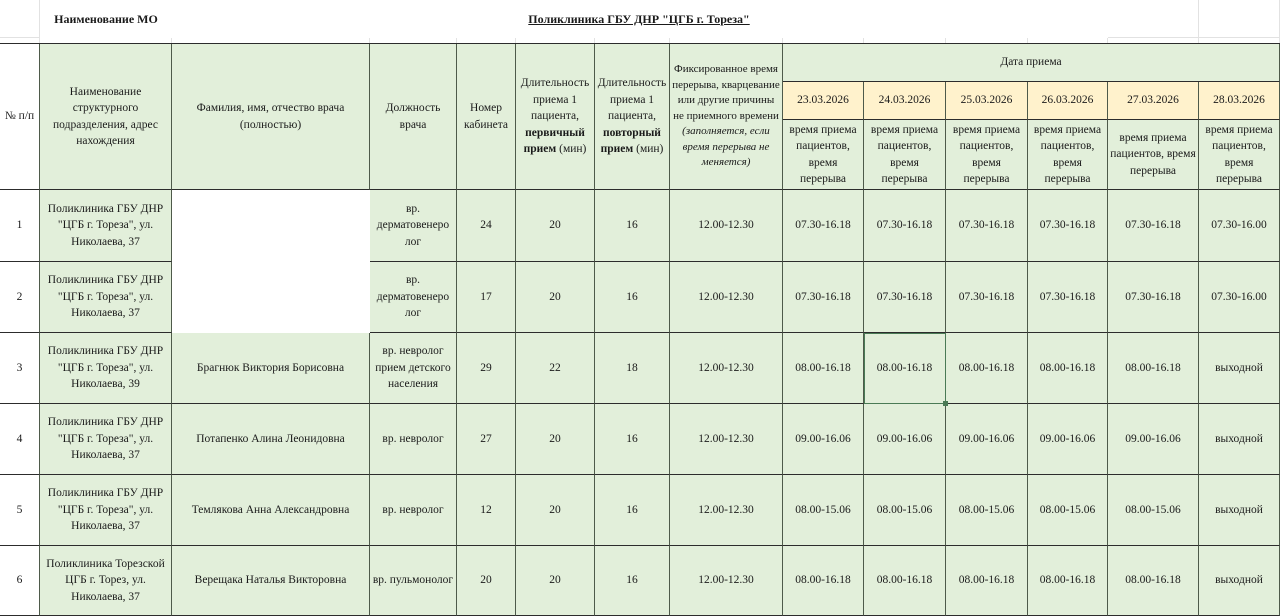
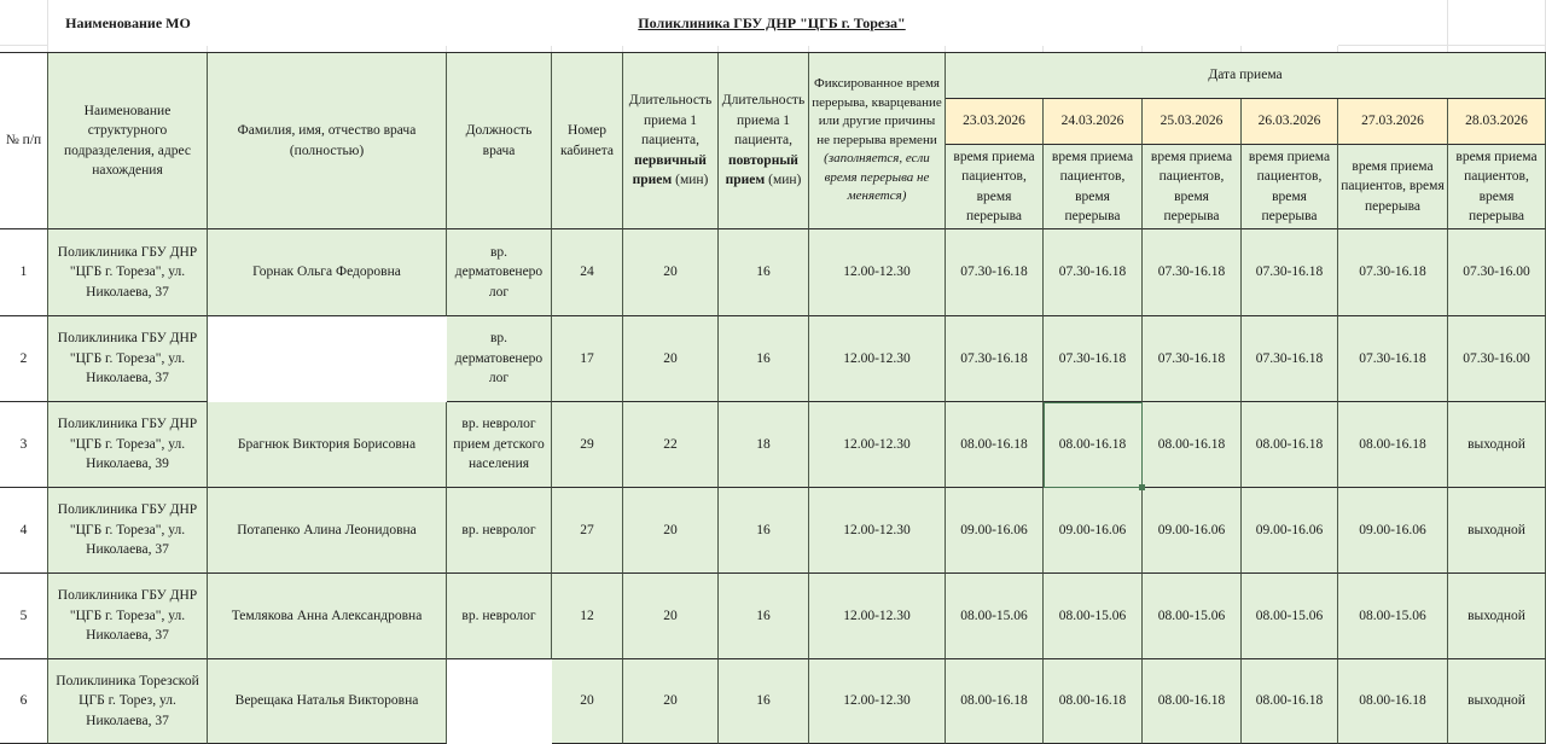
  Наименование МО
  Поликлиника ГБУ ДНР "ЦГБ г. Тореза"
  № п/п
  Наименование структурного подразделения, адрес нахождения
  Фамилия, имя, отчество врача (полностью)
  Должность врача
  Номер кабинета
  Длительность приема 1 пациента, первичный прием (мин)
  Длительность приема 1 пациента, повторный прием (мин)
- Фиксированное время перерыва, кварцевание или другие причины не приемного времени (заполняется, если время перерыва не меняется)
+ Фиксированное время перерыва, кварцевание или другие причины не перерыва времени (заполняется, если время перерыва не меняется)
  Дата приема
  23.03.2026
  время приема пациентов, время перерыва
  24.03.2026
  время приема пациентов, время перерыва
  25.03.2026
  время приема пациентов, время перерыва
  26.03.2026
  время приема пациентов, время перерыва
  27.03.2026
  время приема пациентов, время перерыва
  28.03.2026
  время приема пациентов, время перерыва
  1
  Поликлиника ГБУ ДНР "ЦГБ г. Тореза", ул. Николаева, 37
+ Горнак Ольга Федоровна
  вр. дерматовенеро лог
  24
  20
  16
  12.00-12.30
  07.30-16.18
  07.30-16.18
  07.30-16.18
  07.30-16.18
  07.30-16.18
  07.30-16.00
  2
  Поликлиника ГБУ ДНР "ЦГБ г. Тореза", ул. Николаева, 37
  вр. дерматовенеро лог
  17
  20
  16
  12.00-12.30
  07.30-16.18
  07.30-16.18
  07.30-16.18
  07.30-16.18
  07.30-16.18
  07.30-16.00
  3
  Поликлиника ГБУ ДНР "ЦГБ г. Тореза", ул. Николаева, 39
  Брагнюк Виктория Борисовна
  вр. невролог прием детского населения
  29
  22
  18
  12.00-12.30
  08.00-16.18
  08.00-16.18
  08.00-16.18
  08.00-16.18
  08.00-16.18
  выходной
  4
  Поликлиника ГБУ ДНР "ЦГБ г. Тореза", ул. Николаева, 37
  Потапенко Алина Леонидовна
  вр. невролог
  27
  20
  16
  12.00-12.30
  09.00-16.06
  09.00-16.06
  09.00-16.06
  09.00-16.06
  09.00-16.06
  выходной
  5
  Поликлиника ГБУ ДНР "ЦГБ г. Тореза", ул. Николаева, 37
  Темлякова Анна Александровна
  вр. невролог
  12
  20
  16
  12.00-12.30
  08.00-15.06
  08.00-15.06
  08.00-15.06
  08.00-15.06
  08.00-15.06
  выходной
  6
  Поликлиника Торезской ЦГБ г. Торез, ул. Николаева, 37
  Верещака Наталья Викторовна
- вр. пульмонолог
  20
  20
  16
  12.00-12.30
  08.00-16.18
  08.00-16.18
  08.00-16.18
  08.00-16.18
  08.00-16.18
  выходной
